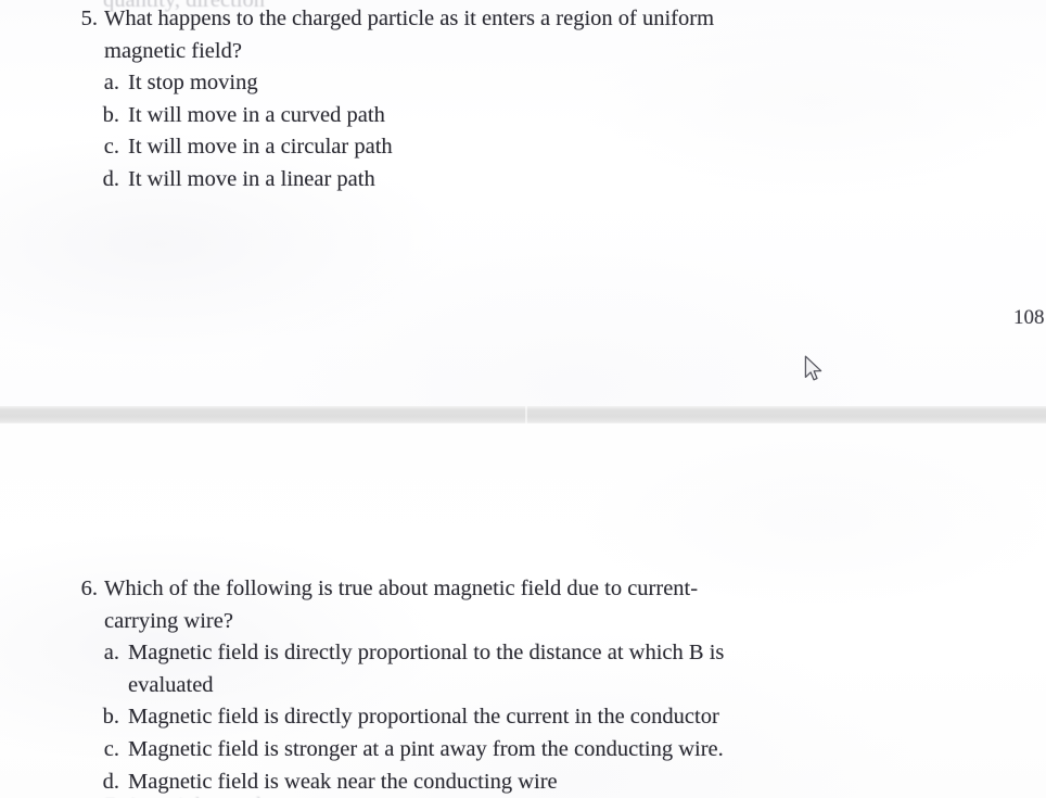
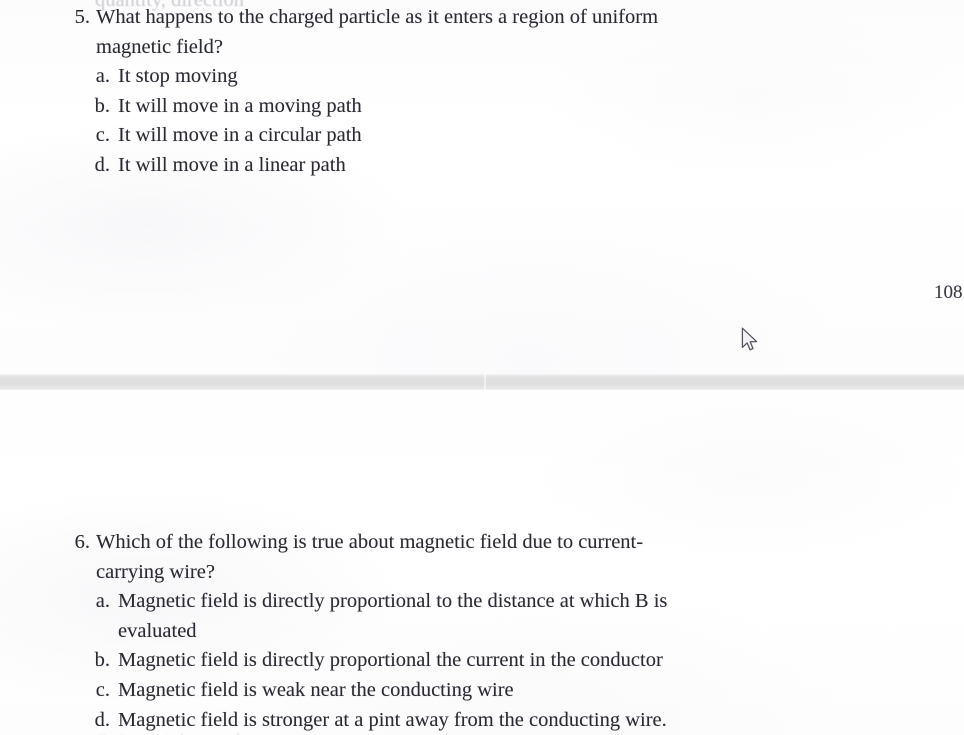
  quantity, direction
  5.
  What happens to the charged particle as it enters a region of uniform
  magnetic field?
  a.
  It stop moving
  b.
- It will move in a curved path
+ It will move in a moving path
  c.
  It will move in a circular path
  d.
  It will move in a linear path
  108
  6.
  Which of the following is true about magnetic field due to current-
  carrying wire?
  a.
  Magnetic field is directly proportional to the distance at which B is
  evaluated
  b.
  Magnetic field is directly proportional the current in the conductor
  c.
- Magnetic field is stronger at a pint away from the conducting wire.
+ Magnetic field is weak near the conducting wire
  d.
- Magnetic field is weak near the conducting wire
+ Magnetic field is stronger at a pint away from the conducting wire.
